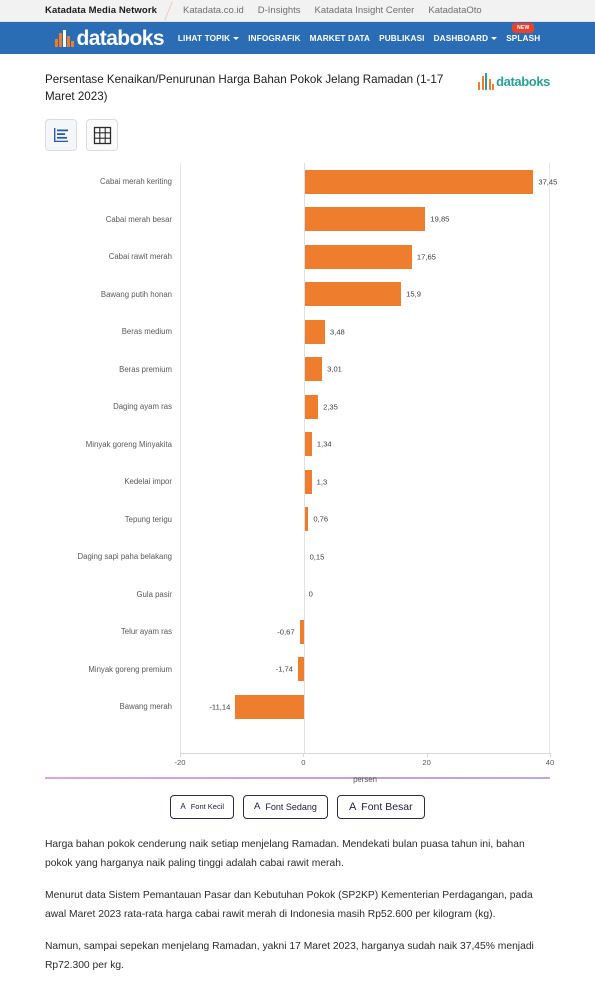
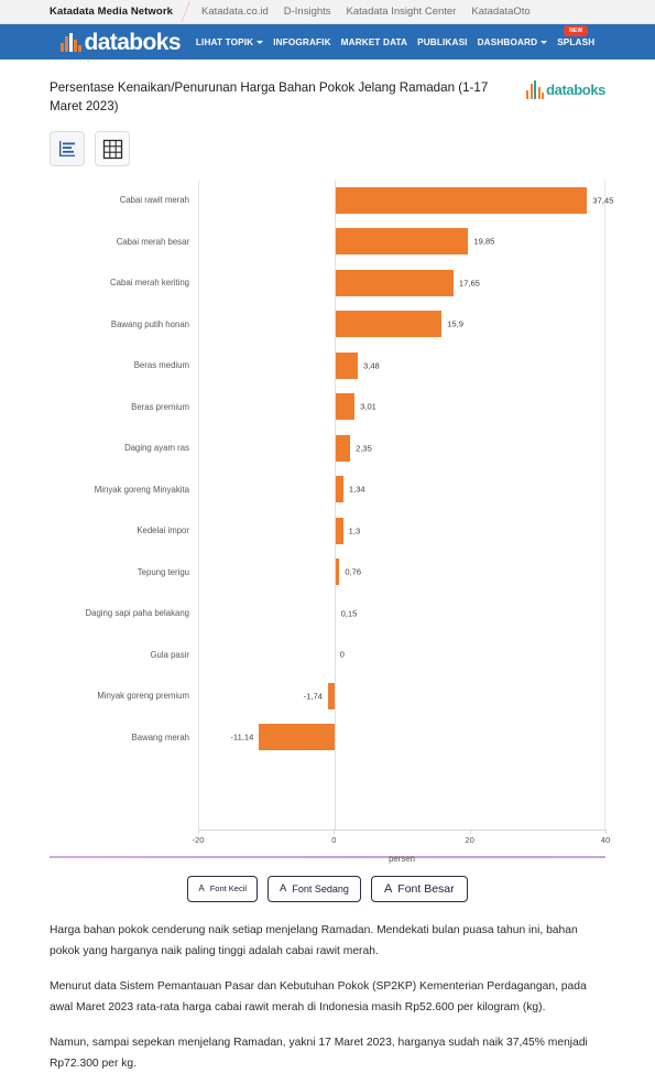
  Katadata Media Network
  Katadata.co.id
  D-Insights
  Katadata Insight Center
  KatadataOto
  databoks
  LIHAT TOPIK
  INFOGRAFIK
  MARKET DATA
  PUBLIKASI
  DASHBOARD
  SPLASH
  Persentase Kenaikan/Penurunan Harga Bahan Pokok Jelang Ramadan (1-17 Maret 2023)
  databoks
- Cabai merah keriting
+ Cabai rawit merah
  37,45
  Cabai merah besar
  19,85
- Cabai rawit merah
+ Cabai merah keriting
  17,65
  Bawang putih honan
  15,9
  Beras medium
  3,48
  Beras premium
  3,01
  Daging ayam ras
  2,35
  Minyak goreng Minyakita
  1,34
  Kedelai impor
  1,3
  Tepung terigu
  0,76
  Daging sapi paha belakang
  0,15
  Gula pasir
  0
- Telur ayam ras
- -0,67
  Minyak goreng premium
  -1,74
  Bawang merah
  -11,14
  -20
  0
  20
  40
  persen
  A
  Font Kecil
  A
  Font Sedang
  A
  Font Besar
  Harga bahan pokok cenderung naik setiap menjelang Ramadan. Mendekati bulan puasa tahun ini, bahan pokok yang harganya naik paling tinggi adalah cabai rawit merah.
  Menurut data Sistem Pemantauan Pasar dan Kebutuhan Pokok (SP2KP) Kementerian Perdagangan, pada awal Maret 2023 rata-rata harga cabai rawit merah di Indonesia masih Rp52.600 per kilogram (kg).
  Namun, sampai sepekan menjelang Ramadan, yakni 17 Maret 2023, harganya sudah naik 37,45% menjadi Rp72.300 per kg.
